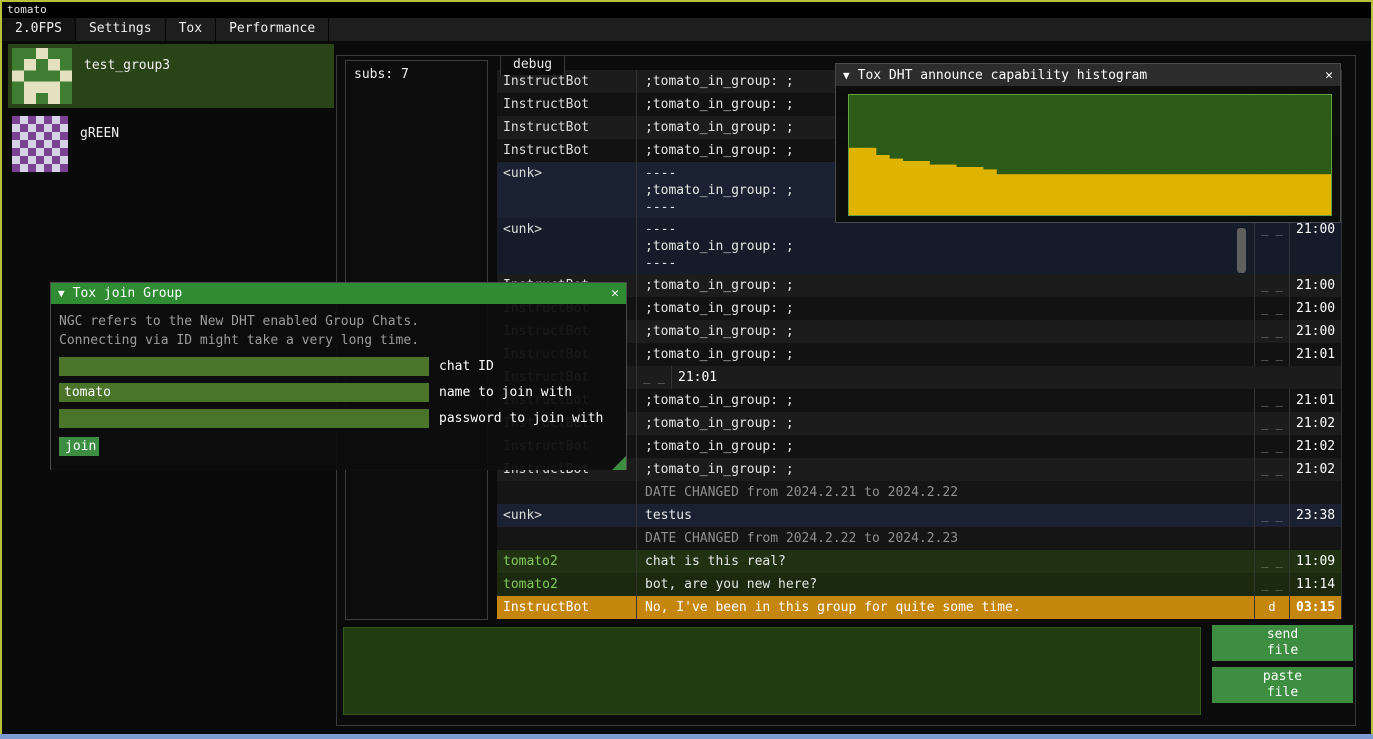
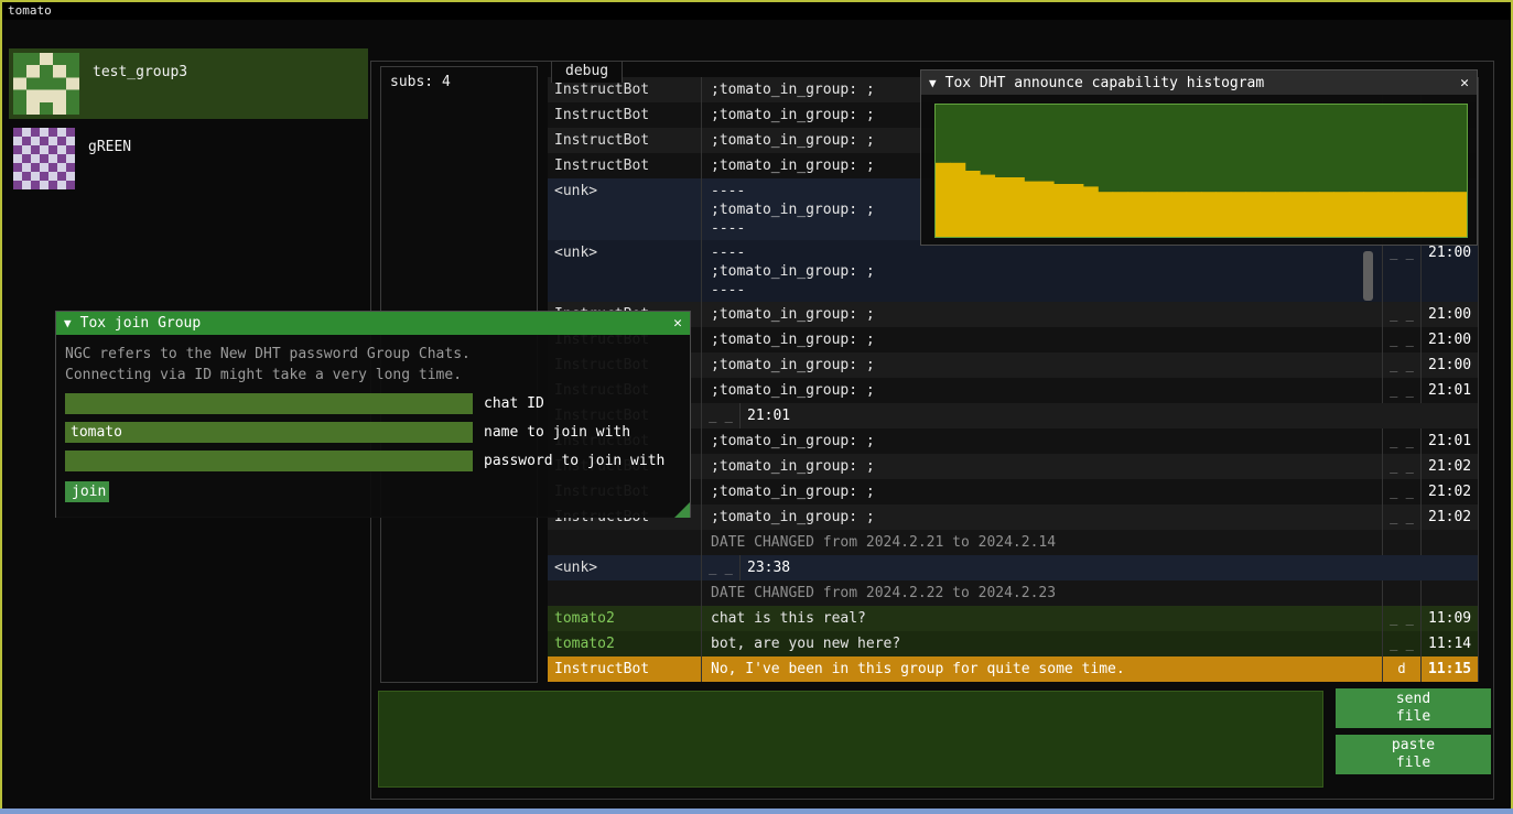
  tomato
- 2.0FPS
- Settings
- Tox
- Performance
  test_group3
  gREEN
  debug
- subs: 7
+ subs: 4
  InstructBot
  ;tomato_in_group: ;
  InstructBot
  ;tomato_in_group: ;
  InstructBot
  ;tomato_in_group: ;
  InstructBot
  ;tomato_in_group: ;
  <unk>
  ----
  ;tomato_in_group: ;
  ----
  <unk>
  ----
  ;tomato_in_group: ;
  ----
  _ _
  21:00
  ;tomato_in_group: ;
  _ _
  21:00
  ;tomato_in_group: ;
  _ _
  21:00
  ;tomato_in_group: ;
  _ _
  21:00
  ;tomato_in_group: ;
  _ _
  21:01
  _ _
  21:01
  ;tomato_in_group: ;
  _ _
  21:01
  ;tomato_in_group: ;
  _ _
  21:02
  ;tomato_in_group: ;
  _ _
  21:02
  ;tomato_in_group: ;
  _ _
  21:02
- DATE CHANGED from 2024.2.21 to 2024.2.22
+ DATE CHANGED from 2024.2.21 to 2024.2.14
  <unk>
- testus
  _ _
  23:38
  DATE CHANGED from 2024.2.22 to 2024.2.23
  tomato2
  chat is this real?
  _ _
  11:09
  tomato2
  bot, are you new here?
  _ _
  11:14
  InstructBot
  No, I've been in this group for quite some time.
  d
- 03:15
+ 11:15
  send
  file
  paste
  file
  ▼
  Tox DHT announce capability histogram
  ✕
  ▼
  Tox join Group
  ✕
- NGC refers to the New DHT enabled Group Chats.
+ NGC refers to the New DHT password Group Chats.
  Connecting via ID might take a very long time.
  chat ID
  tomato
  name to join with
  password to join with
  join
